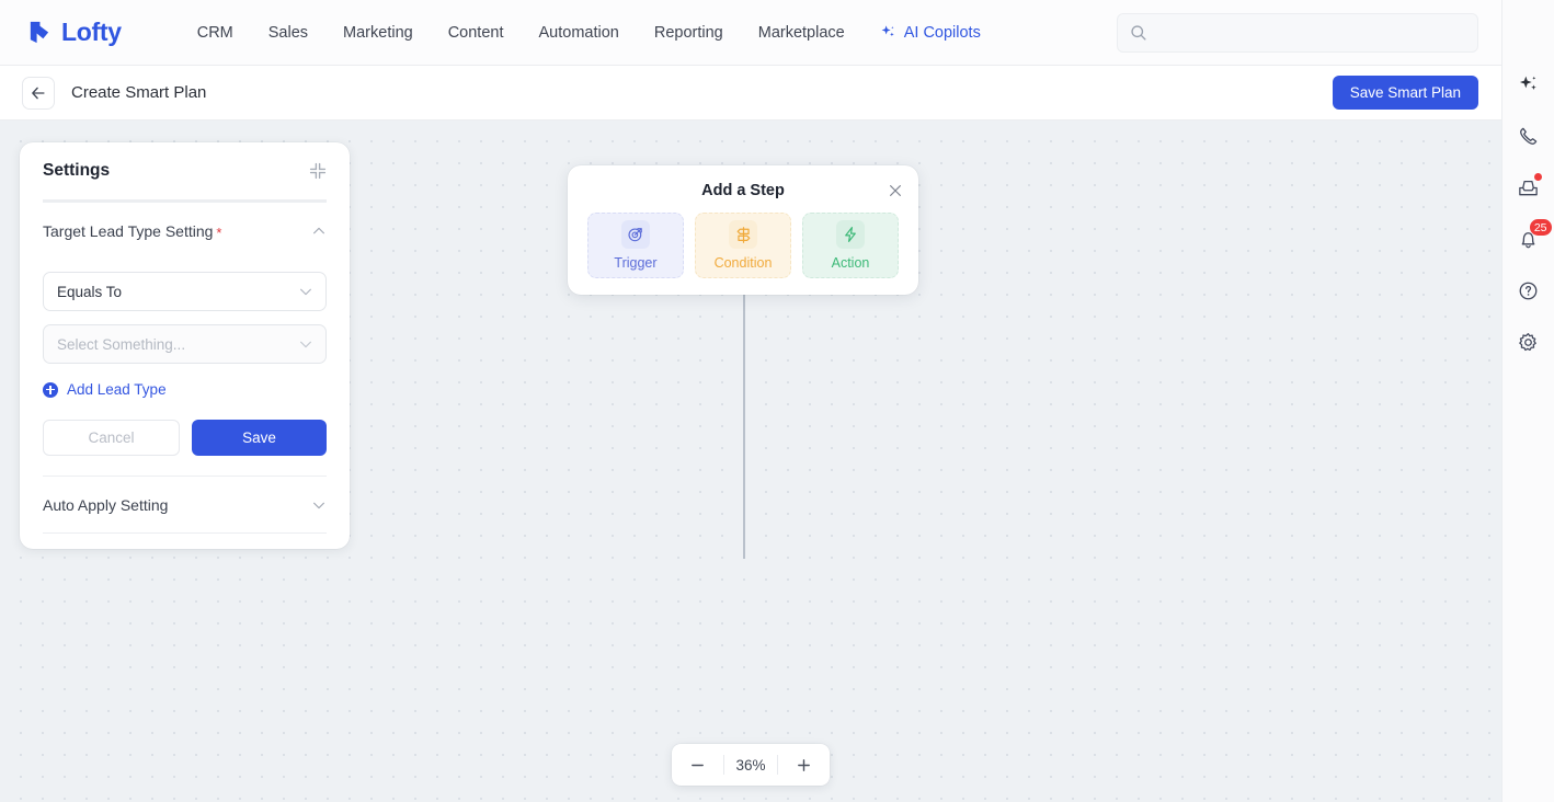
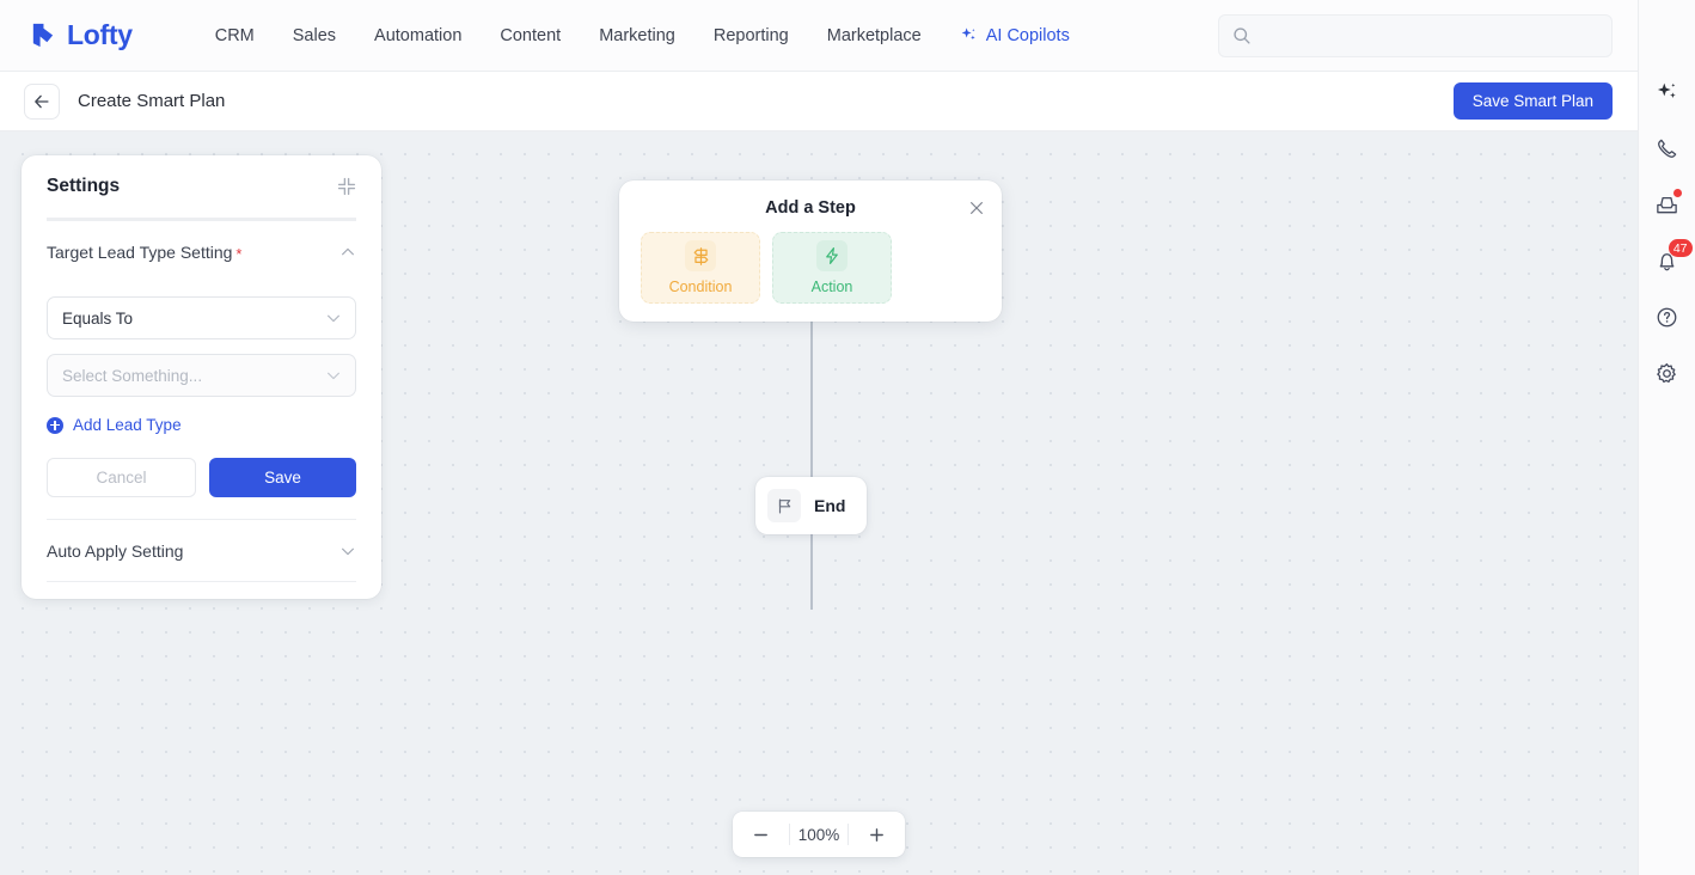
  Lofty
  CRM
  Sales
- Marketing
+ Automation
  Content
- Automation
+ Marketing
  Reporting
  Marketplace
  AI Copilots
  Create Smart Plan
  Save Smart Plan
+ End
  Settings
  Target Lead Type Setting *
  Equals To
  Select Something...
  Add Lead Type
  Cancel
  Save
  Auto Apply Setting
  Add a Step
- Trigger
  Condition
  Action
- 36%
+ 100%
- 25
+ 47
